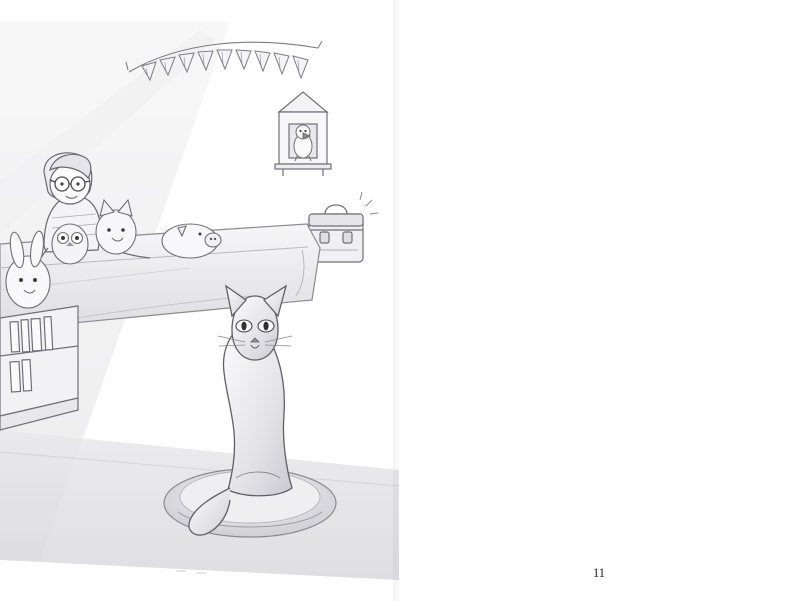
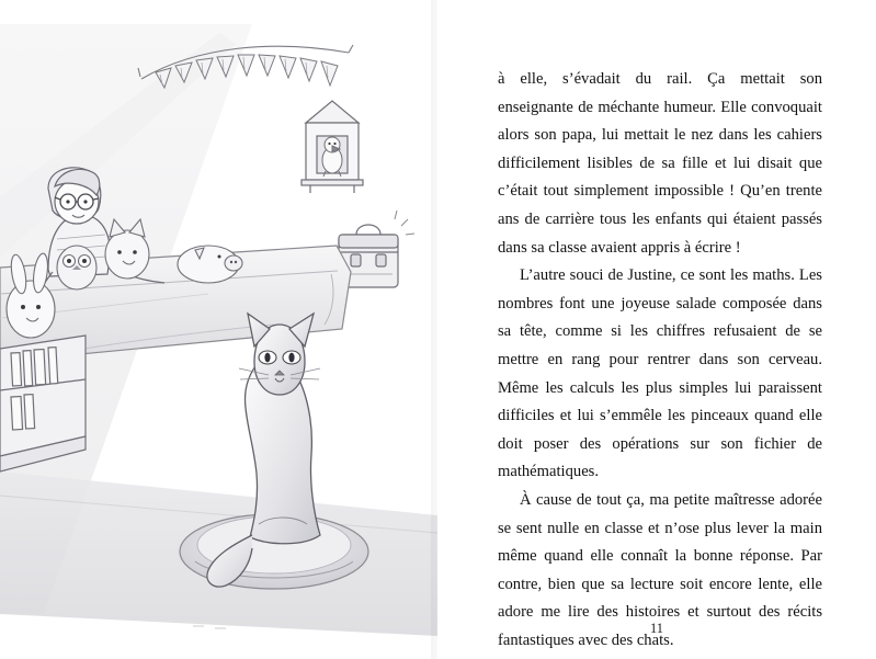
+ à elle, s’évadait du rail. Ça mettait son enseignante de méchante humeur. Elle convoquait alors son papa, lui mettait le nez dans les cahiers difficilement lisibles de sa fille et lui disait que c’était tout simplement impossible ! Qu’en trente ans de carrière tous les enfants qui étaient passés dans sa classe avaient appris à écrire !
+ L’autre souci de Justine, ce sont les maths. Les nombres font une joyeuse salade composée dans sa tête, comme si les chiffres refusaient de se mettre en rang pour rentrer dans son cerveau. Même les calculs les plus simples lui paraissent difficiles et lui s’emmêle les pinceaux quand elle doit poser des opérations sur son fichier de mathématiques.
+ À cause de tout ça, ma petite maîtresse adorée se sent nulle en classe et n’ose plus lever la main même quand elle connaît la bonne réponse. Par contre, bien que sa lecture soit encore lente, elle adore me lire des histoires et surtout des récits fantastiques avec des chats.
  11
